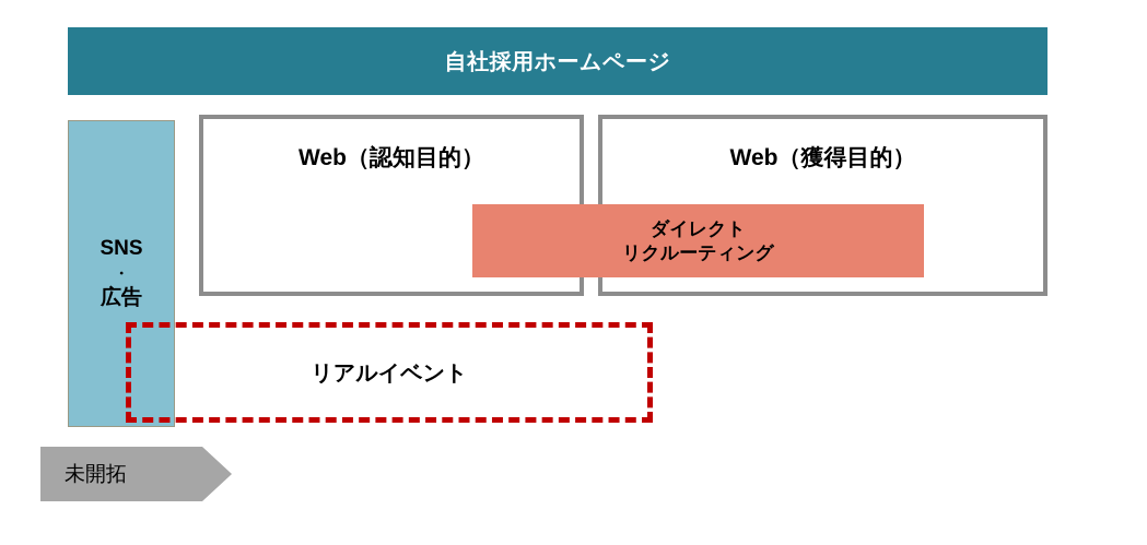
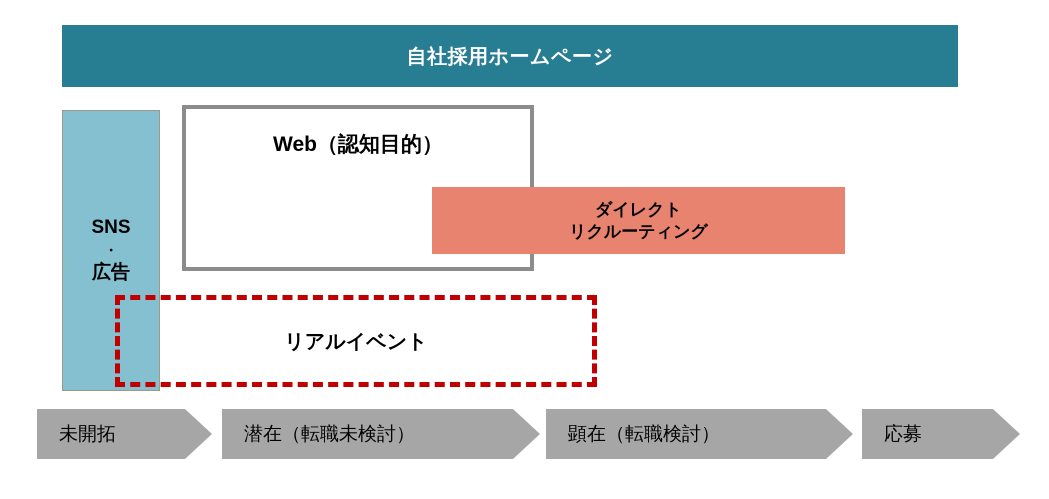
  自社採用ホームページ
  SNS
  ・
  広告
  Web（認知目的）
- Web（獲得目的）
  ダイレクト
  リクルーティング
  リアルイベント
  未開拓
+ 潜在（転職未検討）
+ 顕在（転職検討）
+ 応募
